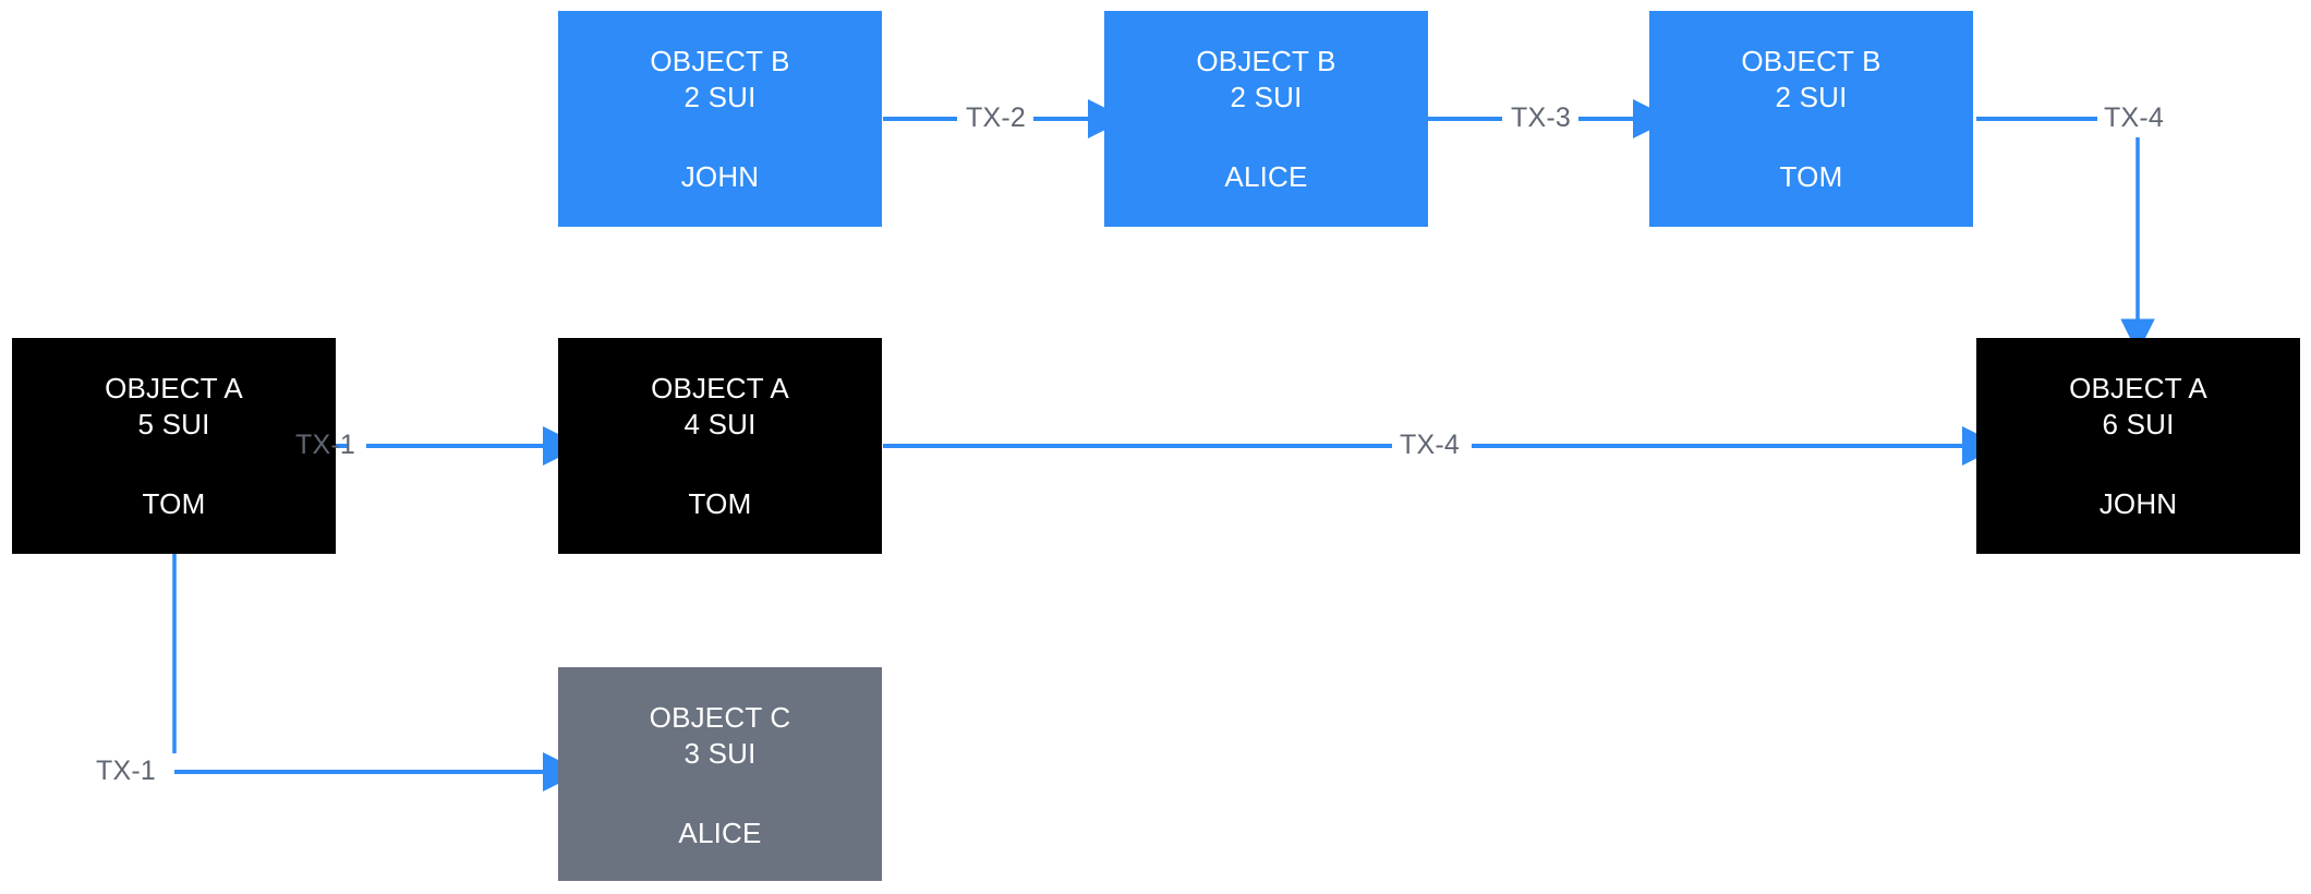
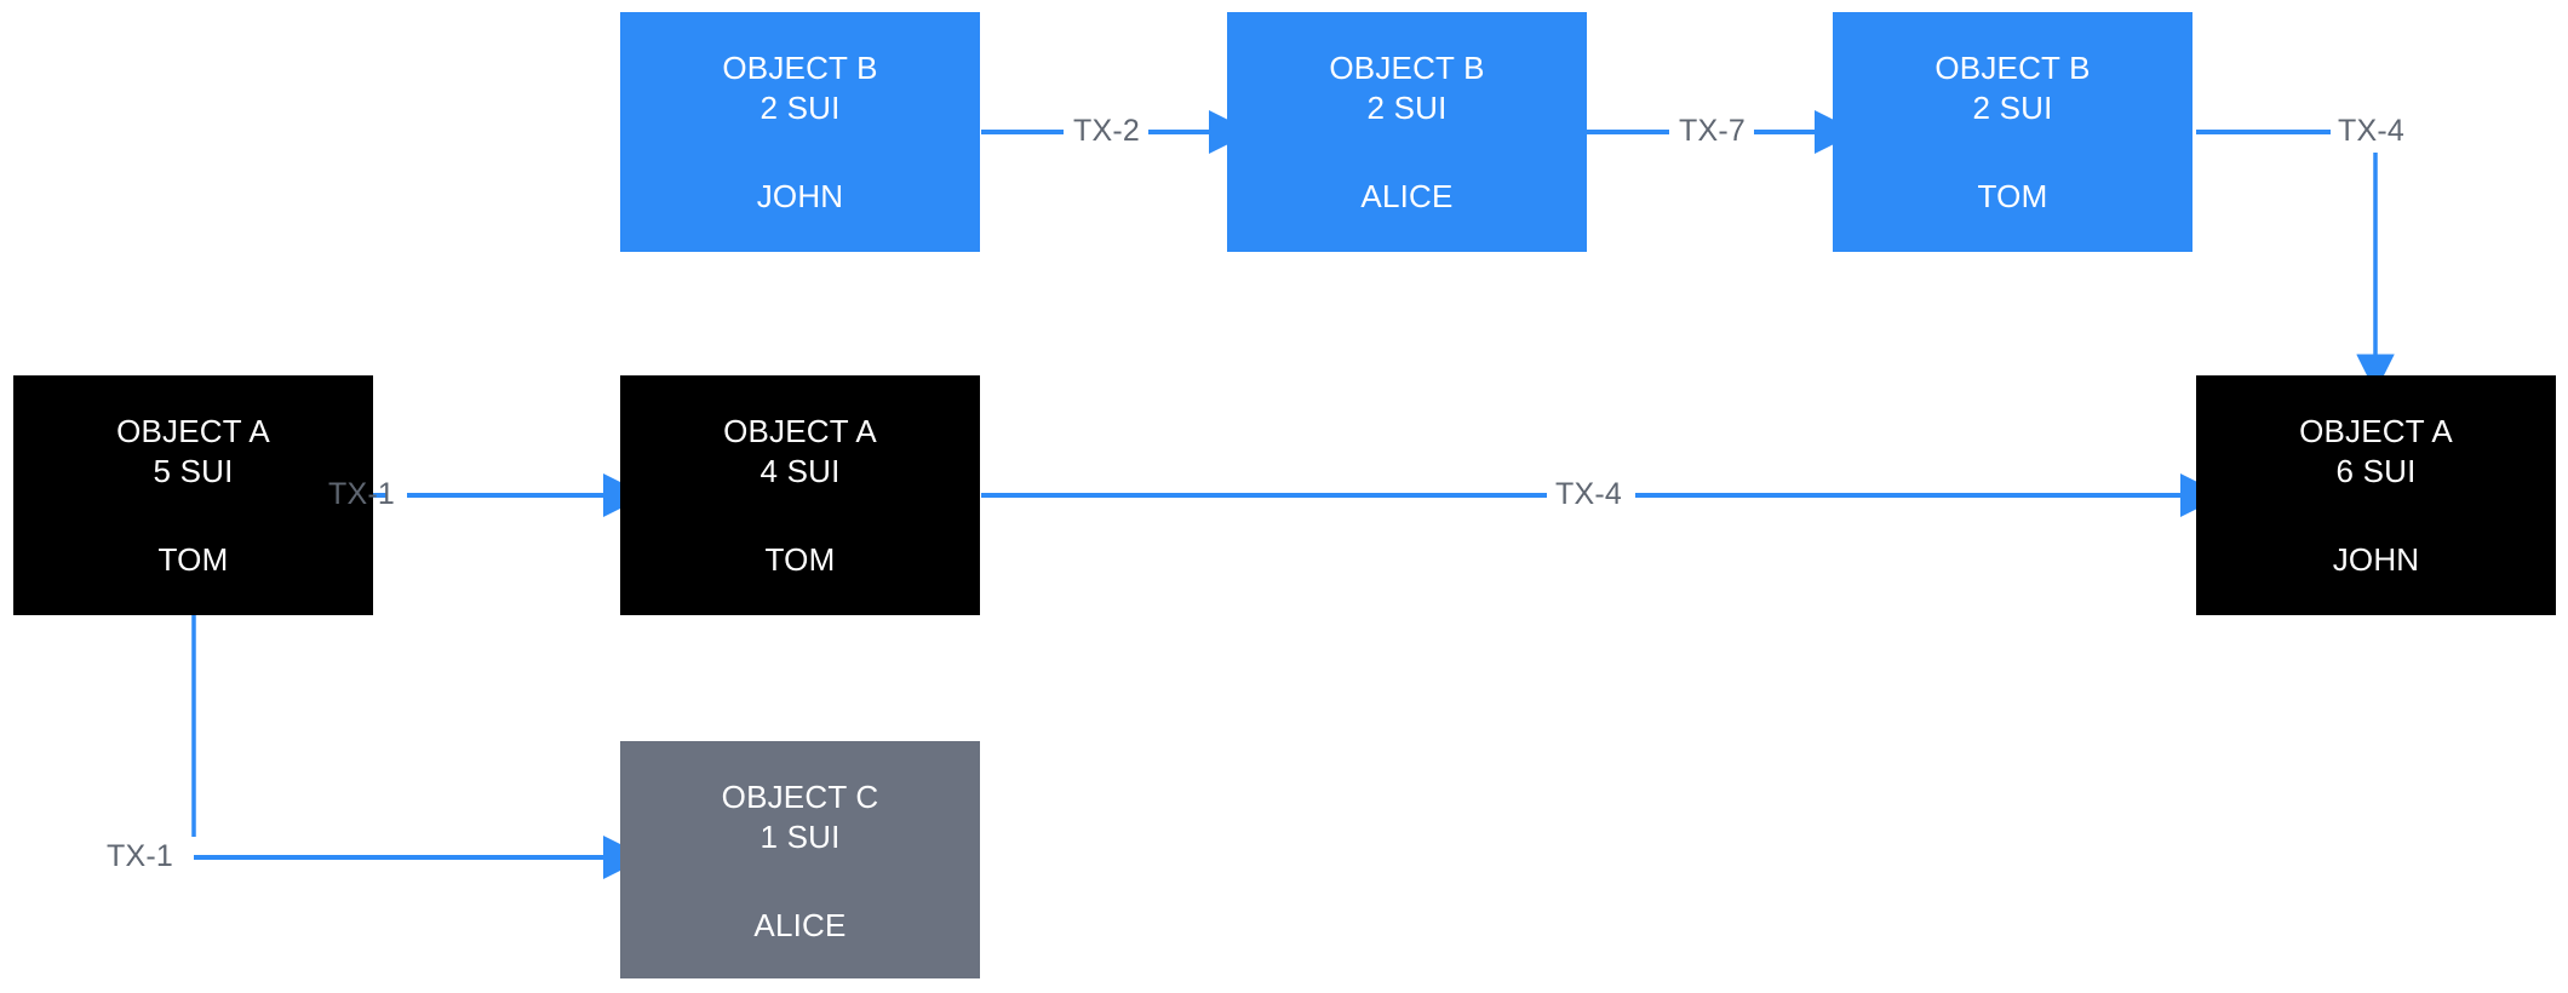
  OBJECT B
  2 SUI
  JOHN
  OBJECT B
  2 SUI
  ALICE
  OBJECT B
  2 SUI
  TOM
  OBJECT A
  5 SUI
  TOM
  OBJECT A
  4 SUI
  TOM
  OBJECT A
  6 SUI
  JOHN
  OBJECT C
- 3 SUI
+ 1 SUI
  ALICE
  TX-1
  TX-1
  TX-2
- TX-3
+ TX-7
  TX-4
  TX-4
